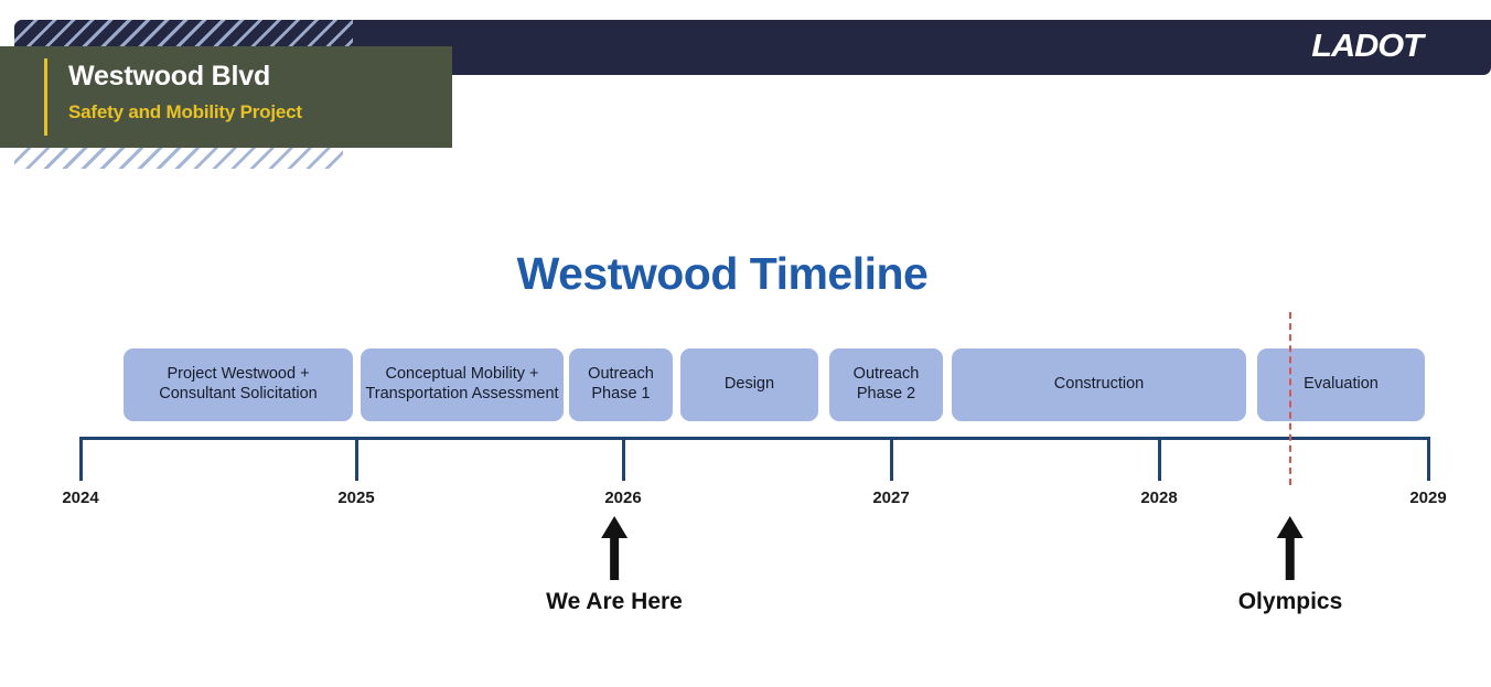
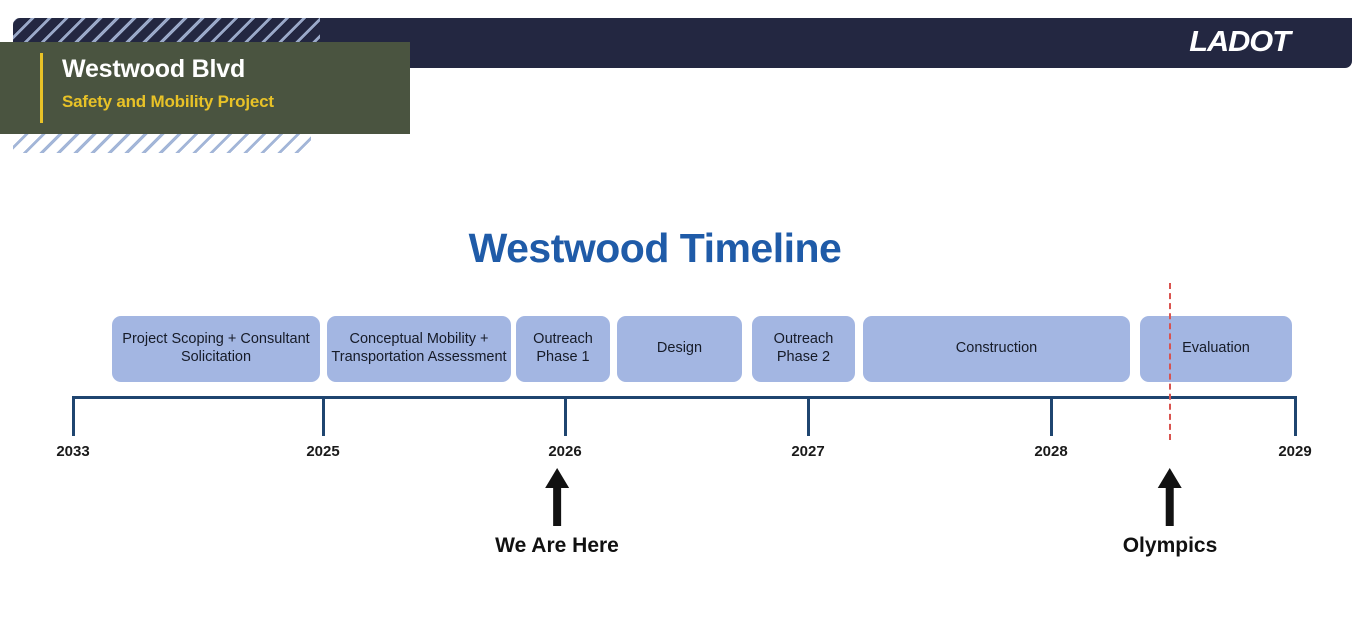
  Westwood Blvd
  Safety and Mobility Project
  LADOT
  Westwood Timeline
- Project Westwood + Consultant Solicitation
+ Project Scoping + Consultant Solicitation
  Conceptual Mobility + Transportation Assessment
  Outreach Phase 1
  Design
  Outreach Phase 2
  Construction
  Evaluation
- 2024
+ 2033
  2025
  2026
  2027
  2028
  2029
  We Are Here
  Olympics
